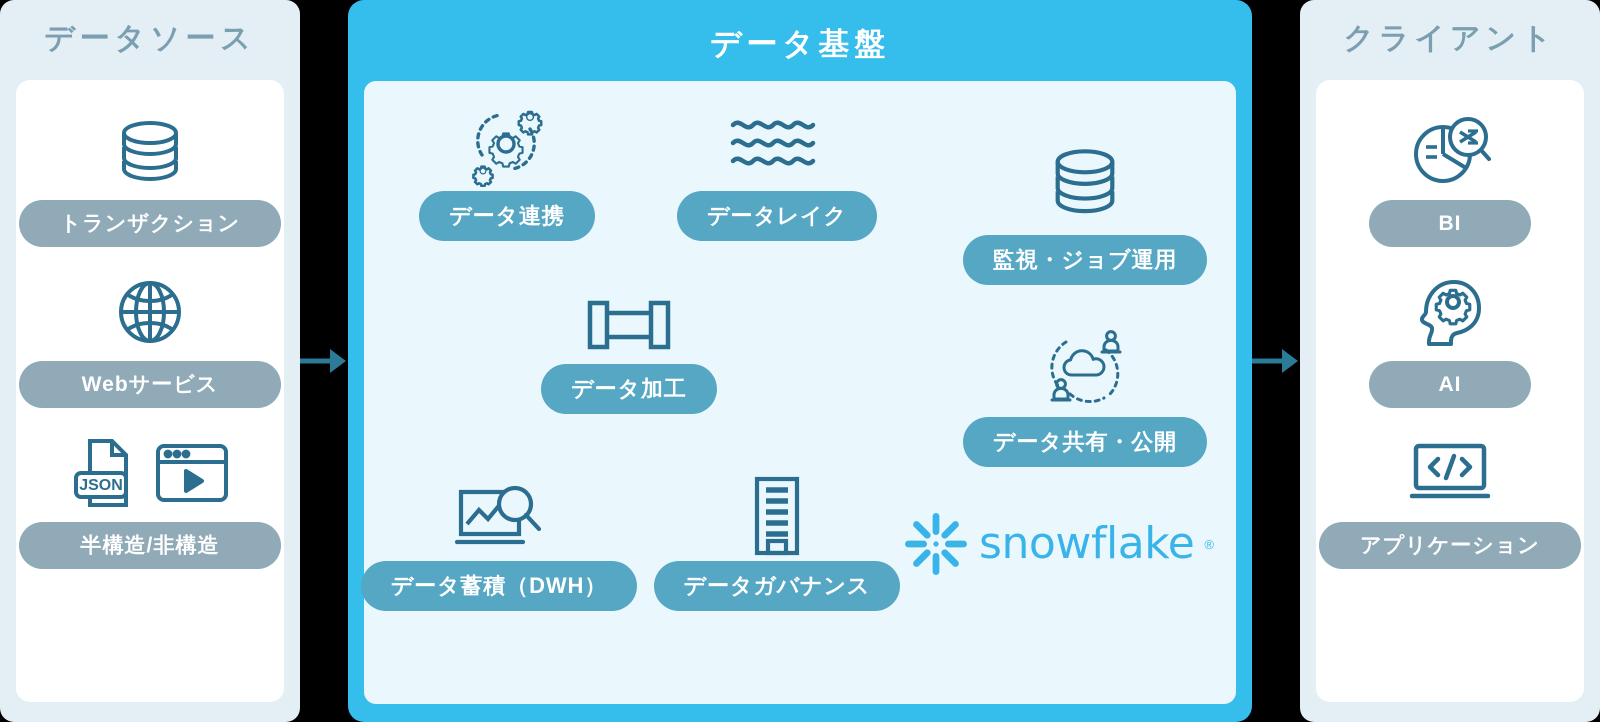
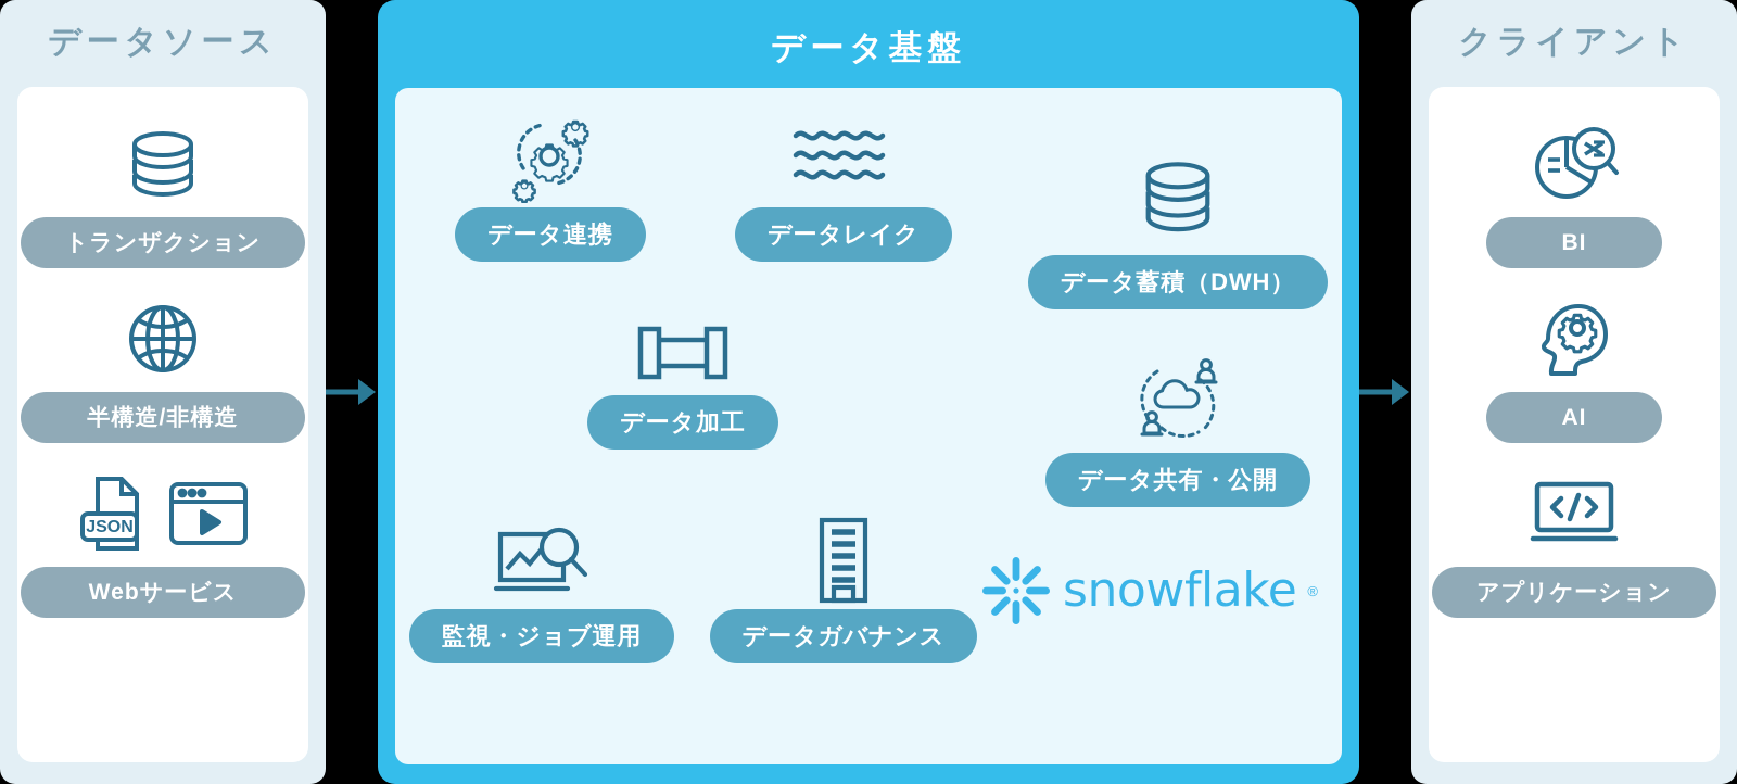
  データソース
  トランザクション
- Webサービス
+ 半構造/非構造
  JSON
- 半構造/非構造
+ Webサービス
  データ基盤
  データ連携
  データレイク
  データ加工
- データ蓄積（DWH）
+ 監視・ジョブ運用
  データガバナンス
- 監視・ジョブ運用
+ データ蓄積（DWH）
  データ共有・公開
  snowflake
  ®
  クライアント
  BI
  AI
  アプリケーション
